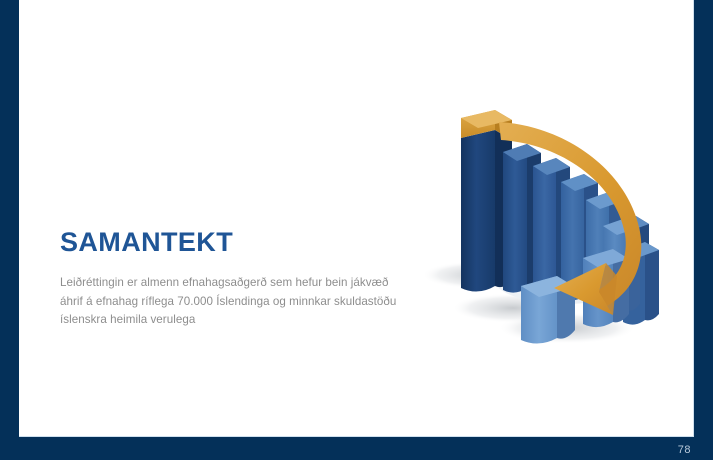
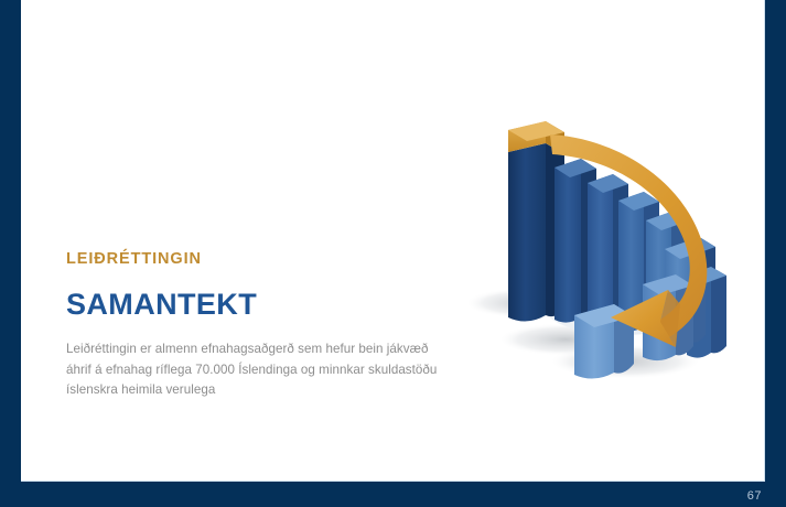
+ LEIÐRÉTTINGIN
  SAMANTEKT
  Leiðréttingin er almenn efnahagsaðgerð sem hefur bein jákvæð áhrif á efnahag ríflega 70.000 Íslendinga og minnkar skuldastöðu íslenskra heimila verulega
- 78
+ 67
